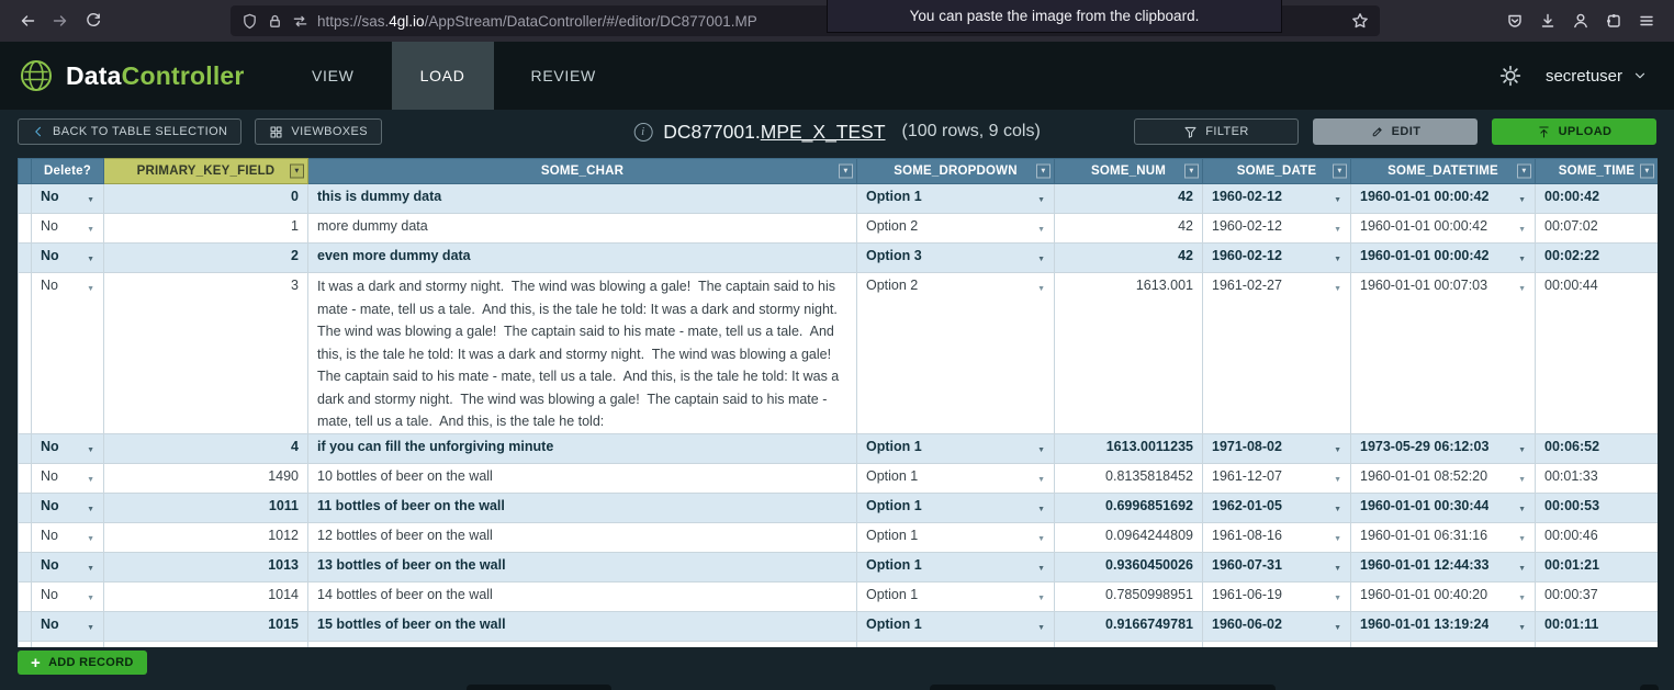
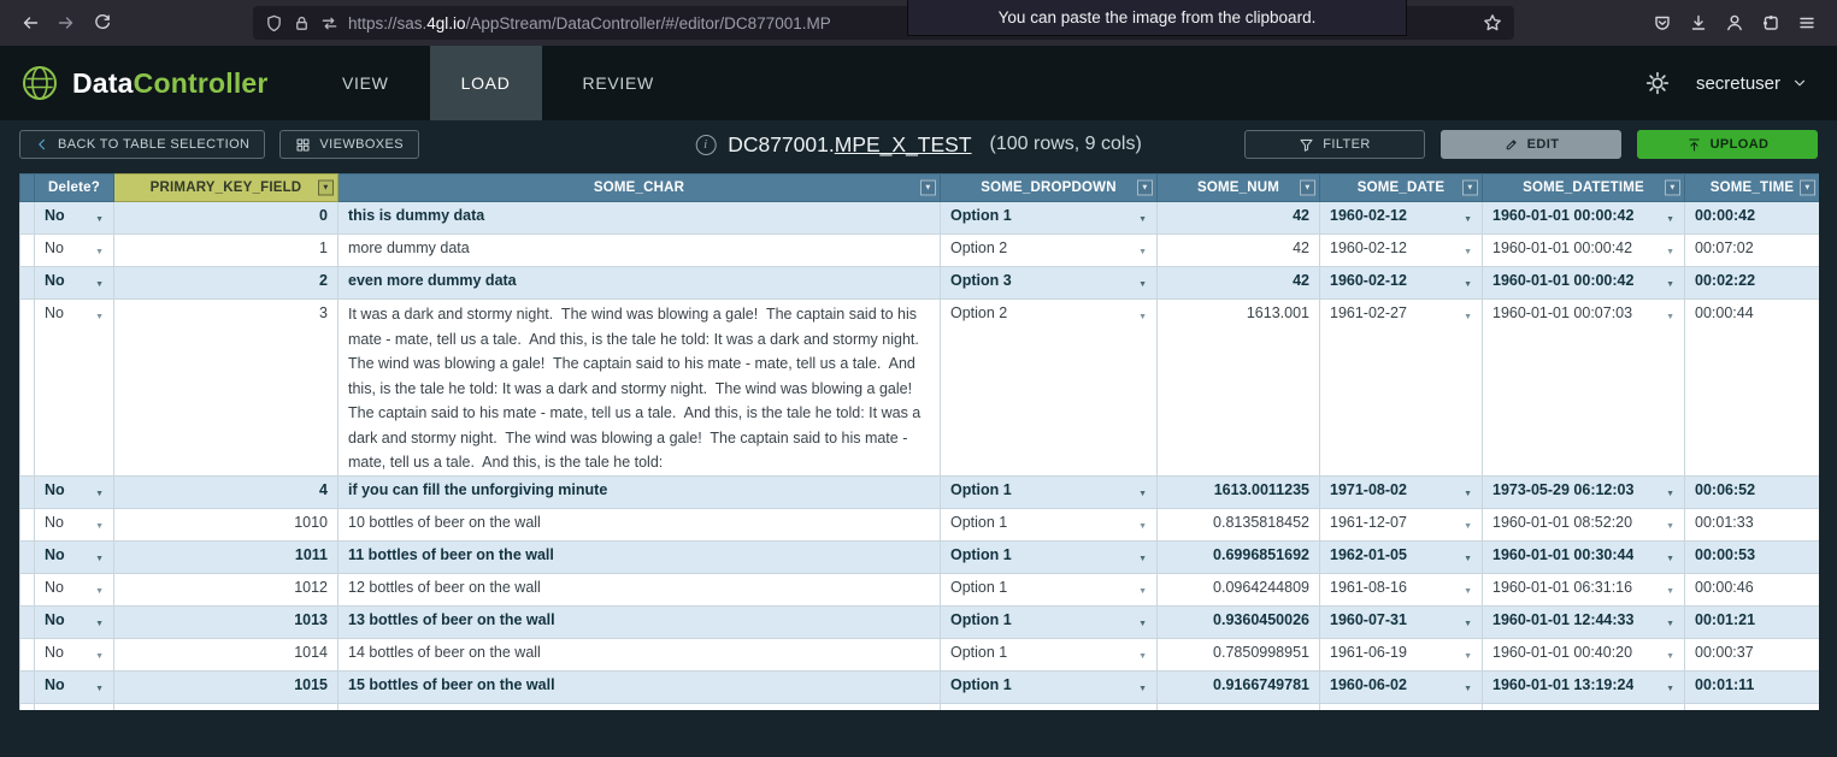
  https://sas.4gl.io/AppStream/DataController/#/editor/DC877001.MP
  You can paste the image from the clipboard.
  DataController
  VIEW
  LOAD
  REVIEW
  secretuser
  BACK TO TABLE SELECTION
  VIEWBOXES
  i
  DC877001.MPE_X_TEST
  (100 rows, 9 cols)
  FILTER
  EDIT
  UPLOAD
  	Delete?	PRIMARY_KEY_FIELD	SOME_CHAR	SOME_DROPDOWN	SOME_NUM	SOME_DATE	SOME_DATETIME	SOME_TIME
  	No	0	this is dummy data	Option 1	42	1960-02-12	1960-01-01 00:00:42	00:00:42
  	No	1	more dummy data	Option 2	42	1960-02-12	1960-01-01 00:00:42	00:07:02
  	No	2	even more dummy data	Option 3	42	1960-02-12	1960-01-01 00:00:42	00:02:22
  	No	3	It was a dark and stormy night. The wind was blowing a gale! The captain said to his mate - mate, tell us a tale. And this, is the tale he told: It was a dark and stormy night. The wind was blowing a gale! The captain said to his mate - mate, tell us a tale. And this, is the tale he told: It was a dark and stormy night. The wind was blowing a gale! The captain said to his mate - mate, tell us a tale. And this, is the tale he told: It was a dark and stormy night. The wind was blowing a gale! The captain said to his mate - mate, tell us a tale. And this, is the tale he told:	Option 2	1613.001	1961-02-27	1960-01-01 00:07:03	00:00:44
  	No	4	if you can fill the unforgiving minute	Option 1	1613.0011235	1971-08-02	1973-05-29 06:12:03	00:06:52
- 	No	1490	10 bottles of beer on the wall	Option 1	0.8135818452	1961-12-07	1960-01-01 08:52:20	00:01:33
+ 	No	1010	10 bottles of beer on the wall	Option 1	0.8135818452	1961-12-07	1960-01-01 08:52:20	00:01:33
  	No	1011	11 bottles of beer on the wall	Option 1	0.6996851692	1962-01-05	1960-01-01 00:30:44	00:00:53
  	No	1012	12 bottles of beer on the wall	Option 1	0.0964244809	1961-08-16	1960-01-01 06:31:16	00:00:46
  	No	1013	13 bottles of beer on the wall	Option 1	0.9360450026	1960-07-31	1960-01-01 12:44:33	00:01:21
  	No	1014	14 bottles of beer on the wall	Option 1	0.7850998951	1961-06-19	1960-01-01 00:40:20	00:00:37
  	No	1015	15 bottles of beer on the wall	Option 1	0.9166749781	1960-06-02	1960-01-01 13:19:24	00:01:11
- +
- ADD RECORD
